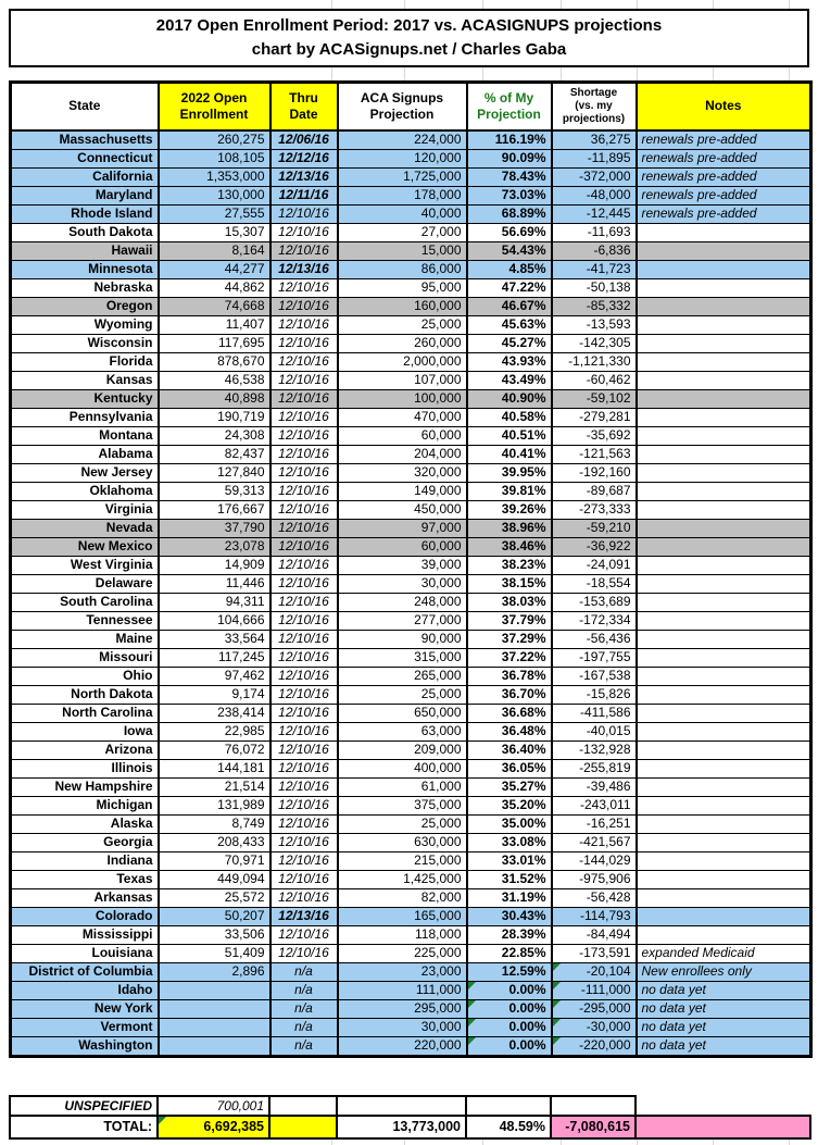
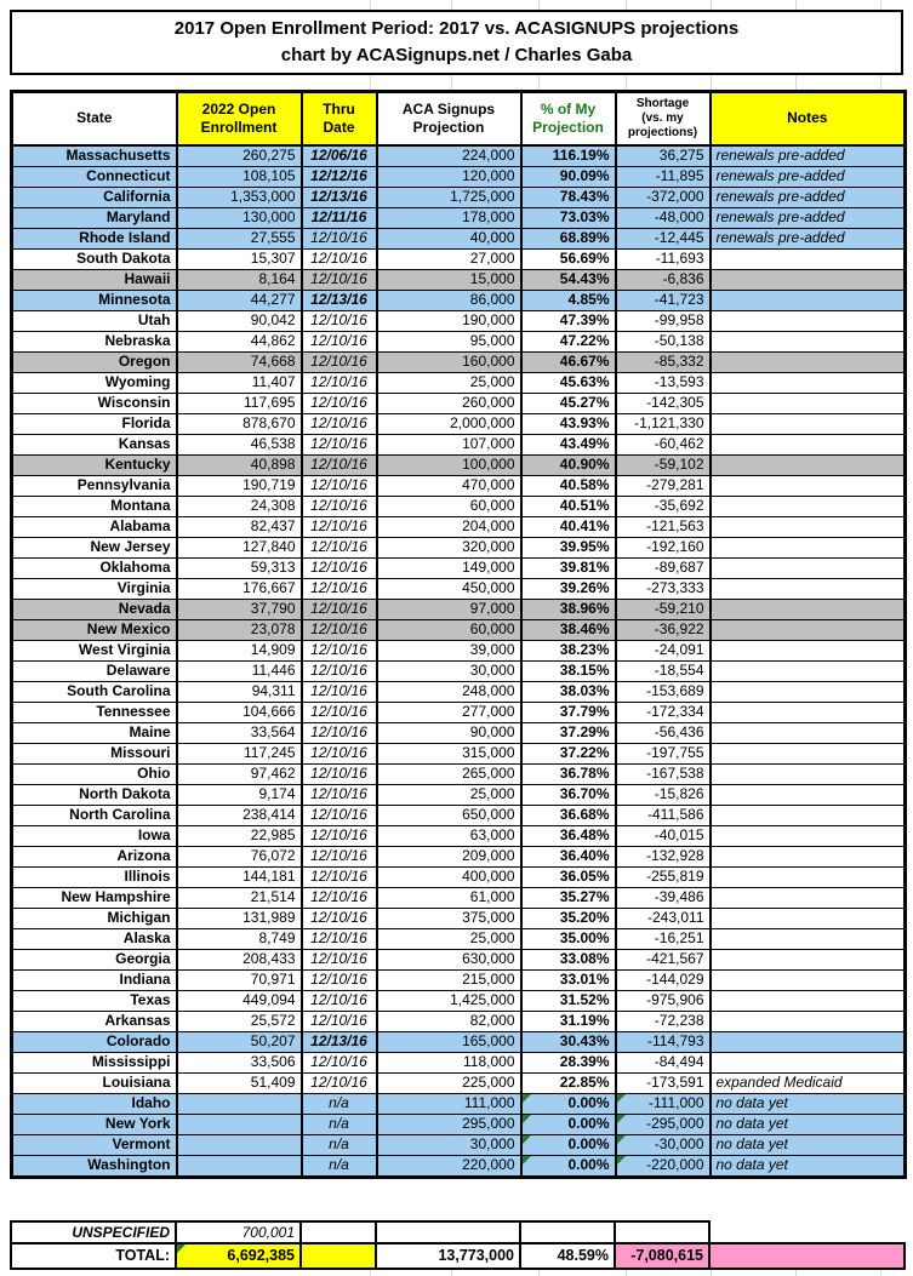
  2017 Open Enrollment Period: 2017 vs. ACASIGNUPS projections
  chart by ACASignups.net / Charles Gaba
  State	2022 Open Enrollment	Thru Date	ACA Signups Projection	% of My Projection	Shortage (vs. my projections)	Notes
  Massachusetts	260,275	12/06/16	224,000	116.19%	36,275	renewals pre-added
  Connecticut	108,105	12/12/16	120,000	90.09%	-11,895	renewals pre-added
  California	1,353,000	12/13/16	1,725,000	78.43%	-372,000	renewals pre-added
  Maryland	130,000	12/11/16	178,000	73.03%	-48,000	renewals pre-added
  Rhode Island	27,555	12/10/16	40,000	68.89%	-12,445	renewals pre-added
  South Dakota	15,307	12/10/16	27,000	56.69%	-11,693
  Hawaii	8,164	12/10/16	15,000	54.43%	-6,836
  Minnesota	44,277	12/13/16	86,000	4.85%	-41,723
+ Utah	90,042	12/10/16	190,000	47.39%	-99,958
  Nebraska	44,862	12/10/16	95,000	47.22%	-50,138
  Oregon	74,668	12/10/16	160,000	46.67%	-85,332
  Wyoming	11,407	12/10/16	25,000	45.63%	-13,593
  Wisconsin	117,695	12/10/16	260,000	45.27%	-142,305
  Florida	878,670	12/10/16	2,000,000	43.93%	-1,121,330
  Kansas	46,538	12/10/16	107,000	43.49%	-60,462
  Kentucky	40,898	12/10/16	100,000	40.90%	-59,102
  Pennsylvania	190,719	12/10/16	470,000	40.58%	-279,281
  Montana	24,308	12/10/16	60,000	40.51%	-35,692
  Alabama	82,437	12/10/16	204,000	40.41%	-121,563
  New Jersey	127,840	12/10/16	320,000	39.95%	-192,160
  Oklahoma	59,313	12/10/16	149,000	39.81%	-89,687
  Virginia	176,667	12/10/16	450,000	39.26%	-273,333
  Nevada	37,790	12/10/16	97,000	38.96%	-59,210
  New Mexico	23,078	12/10/16	60,000	38.46%	-36,922
  West Virginia	14,909	12/10/16	39,000	38.23%	-24,091
  Delaware	11,446	12/10/16	30,000	38.15%	-18,554
  South Carolina	94,311	12/10/16	248,000	38.03%	-153,689
  Tennessee	104,666	12/10/16	277,000	37.79%	-172,334
  Maine	33,564	12/10/16	90,000	37.29%	-56,436
  Missouri	117,245	12/10/16	315,000	37.22%	-197,755
  Ohio	97,462	12/10/16	265,000	36.78%	-167,538
  North Dakota	9,174	12/10/16	25,000	36.70%	-15,826
  North Carolina	238,414	12/10/16	650,000	36.68%	-411,586
  Iowa	22,985	12/10/16	63,000	36.48%	-40,015
  Arizona	76,072	12/10/16	209,000	36.40%	-132,928
  Illinois	144,181	12/10/16	400,000	36.05%	-255,819
  New Hampshire	21,514	12/10/16	61,000	35.27%	-39,486
  Michigan	131,989	12/10/16	375,000	35.20%	-243,011
  Alaska	8,749	12/10/16	25,000	35.00%	-16,251
  Georgia	208,433	12/10/16	630,000	33.08%	-421,567
  Indiana	70,971	12/10/16	215,000	33.01%	-144,029
  Texas	449,094	12/10/16	1,425,000	31.52%	-975,906
- Arkansas	25,572	12/10/16	82,000	31.19%	-56,428
+ Arkansas	25,572	12/10/16	82,000	31.19%	-72,238
  Colorado	50,207	12/13/16	165,000	30.43%	-114,793
  Mississippi	33,506	12/10/16	118,000	28.39%	-84,494
  Louisiana	51,409	12/10/16	225,000	22.85%	-173,591	expanded Medicaid
- District of Columbia	2,896	n/a	23,000	12.59%	-20,104	New enrollees only
  Idaho		n/a	111,000	0.00%	-111,000	no data yet
  New York		n/a	295,000	0.00%	-295,000	no data yet
  Vermont		n/a	30,000	0.00%	-30,000	no data yet
  Washington		n/a	220,000	0.00%	-220,000	no data yet
  UNSPECIFIED	700,001
  TOTAL:	6,692,385		13,773,000	48.59%	-7,080,615
